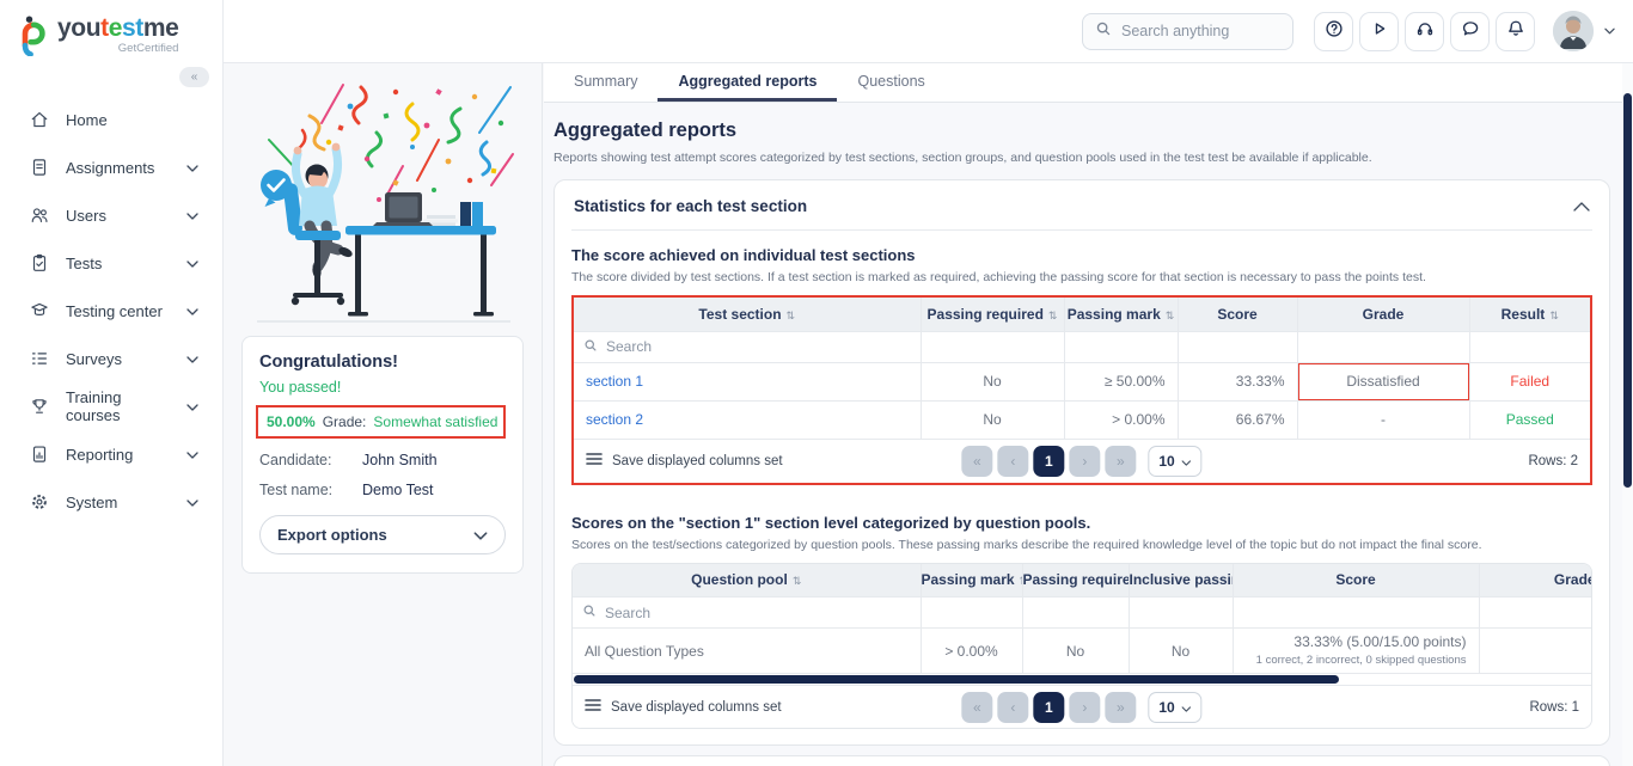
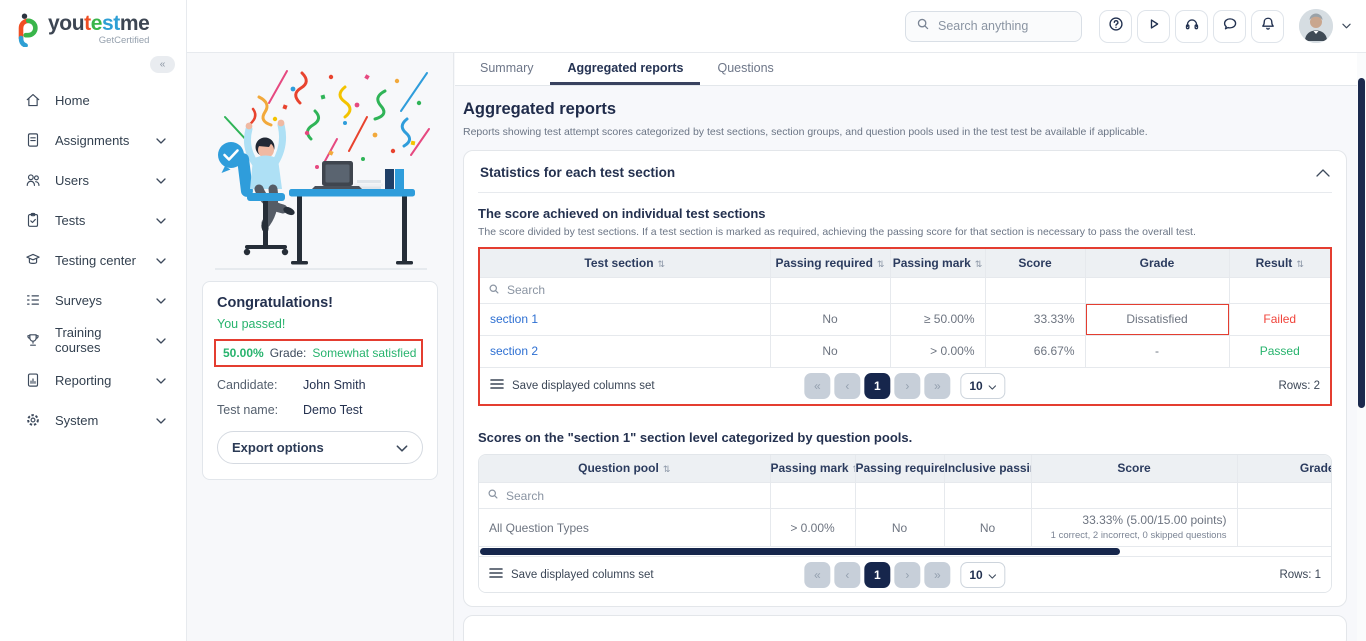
  youtestme
  GetCertified
  «
  Home
  Assignments
  Users
  Tests
  Testing center
  Surveys
  Training courses
  Reporting
  System
  Search anything
  Congratulations!
  You passed!
  50.00%
  Grade:
  Somewhat satisfied
  Candidate:
  John Smith
  Test name:
  Demo Test
  Export options
  Summary
  Aggregated reports
  Questions
  Aggregated reports
  Reports showing test attempt scores categorized by test sections, section groups, and question pools used in the test test be available if applicable.
  Statistics for each test section
  The score achieved on individual test sections
- The score divided by test sections. If a test section is marked as required, achieving the passing score for that section is necessary to pass the points test.
+ The score divided by test sections. If a test section is marked as required, achieving the passing score for that section is necessary to pass the overall test.
  Test section ⇅	Passing required ⇅	Passing mark ⇅	Score	Grade	Result ⇅
  Search
  section 1	No	≥ 50.00%	33.33%	Dissatisfied	Failed
  section 2	No	> 0.00%	66.67%	-	Passed
  Save displayed columns set
  «
  ‹
  1
  ›
  »
  10
  Rows: 2
  Scores on the "section 1" section level categorized by question pools.
- Scores on the test/sections categorized by question pools. These passing marks describe the required knowledge level of the topic but do not impact the final score.
  Question pool ⇅	Passing mark	Passing require	Inclusive passi	Score	Grad
  Search
  All Question Types	> 0.00%	No	No	33.33% (5.00/15.00 points) 1 correct, 2 incorrect, 0 skipped questions
  Save displayed columns set
  «
  ‹
  1
  ›
  »
  10
  Rows: 1
